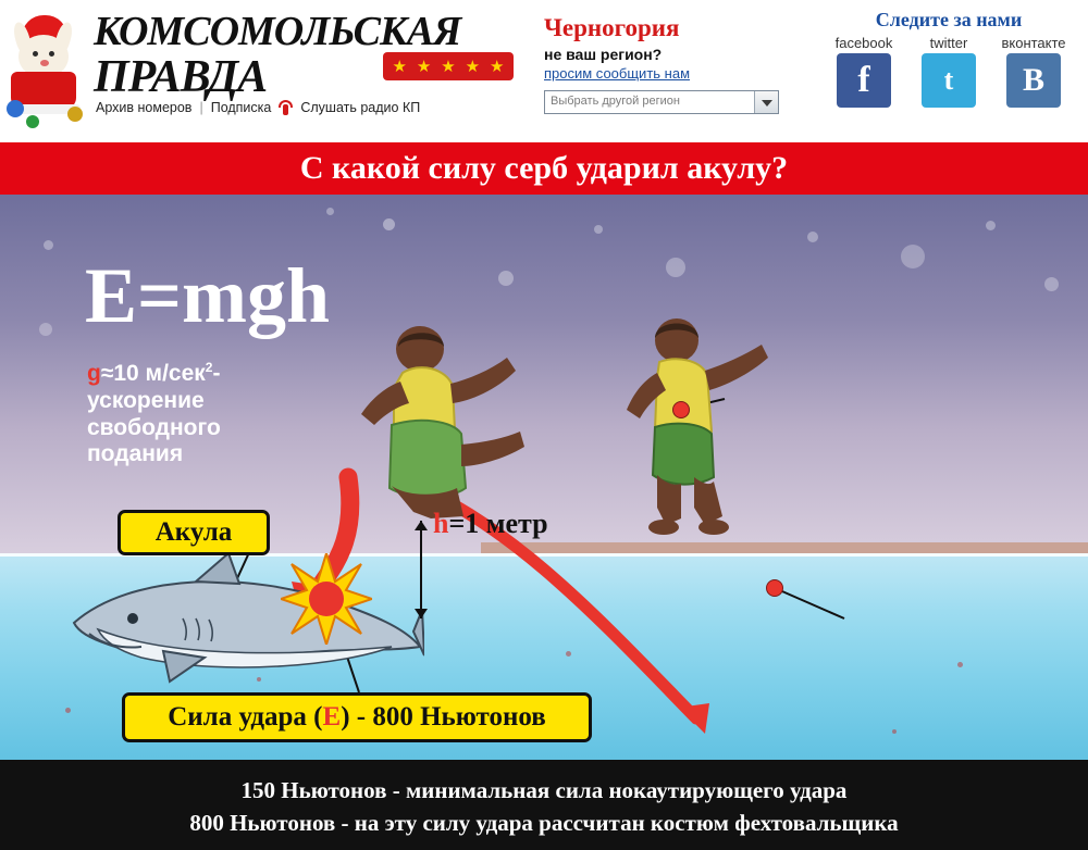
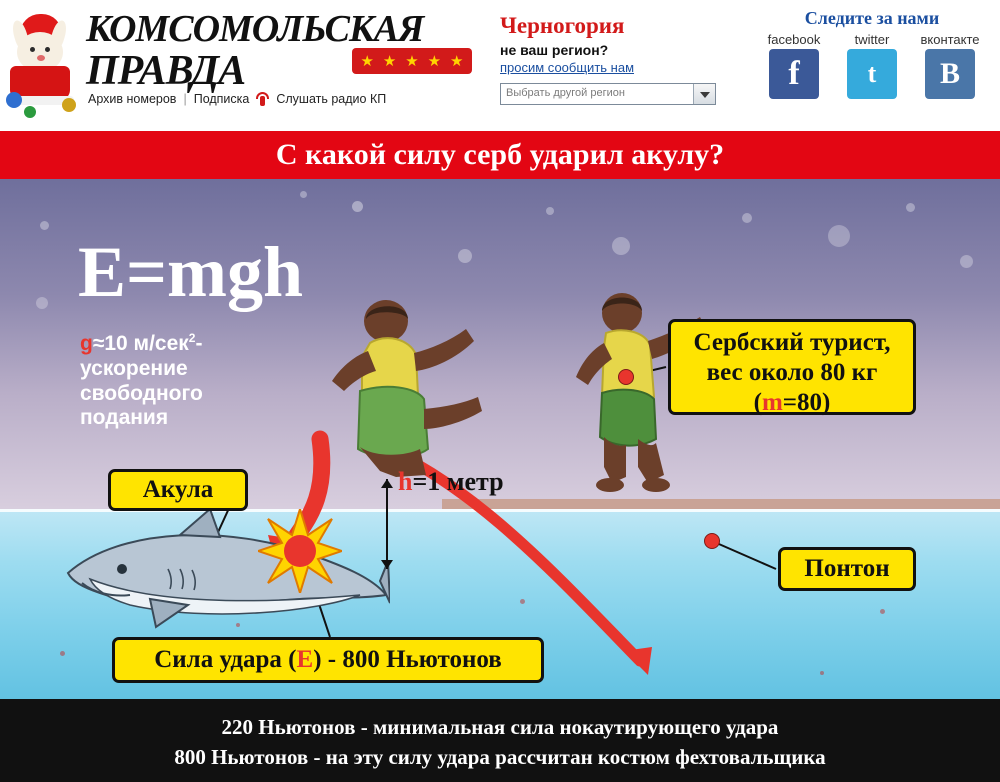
  КОМСОМОЛЬСКАЯ
  ПРАВДА
  ★
  ★
  ★
  ★
  ★
  Архив номеров
  |
  Подписка
  Слушать радио КП
  Черногория
  не ваш регион?
  просим сообщить нам
  Выбрать другой регион
  Следите за нами
  facebook
  twitter
  вконтакте
  f
  t
  B
  С какой силу серб ударил акулу?
  E=mgh
  g≈10 м/сек2-
  ускорение свободного подания
  h=1 метр
  Акула
+ Сербский турист,
+ вес около 80 кг
+ (m=80)
+ Понтон
  Сила удара (E) - 800 Ньютонов
- 150 Ньютонов - минимальная сила нокаутирующего удара
+ 220 Ньютонов - минимальная сила нокаутирующего удара
  800 Ньютонов - на эту силу удара рассчитан костюм фехтовальщика
